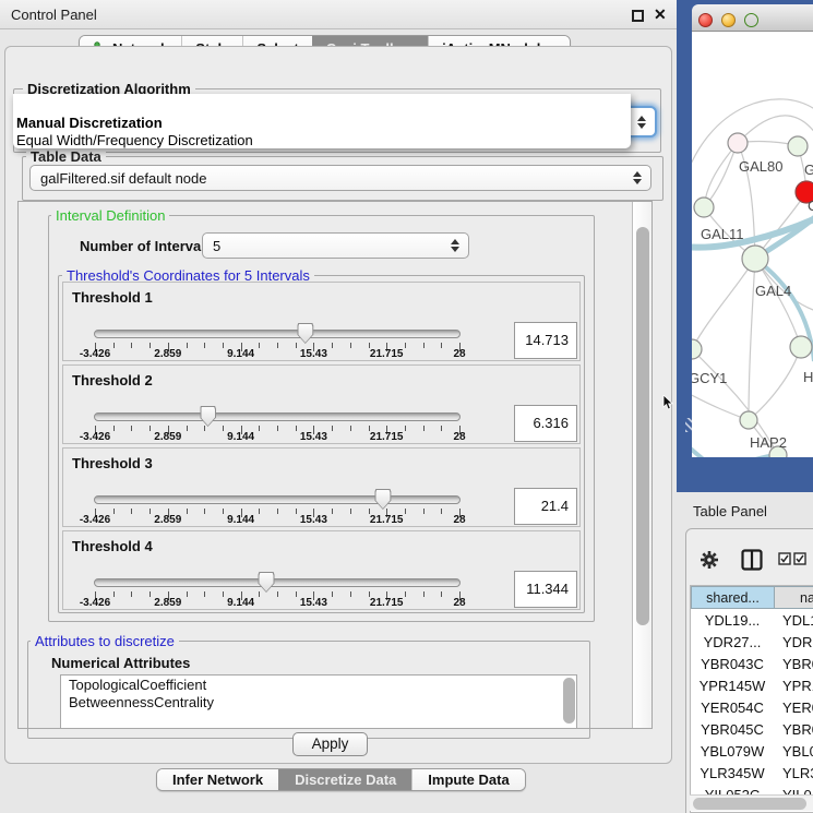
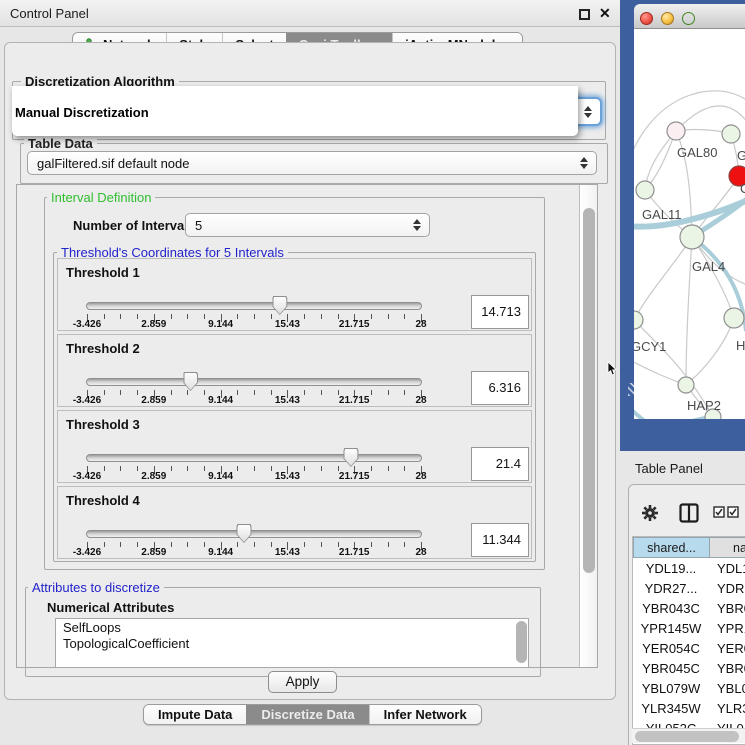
  Control Panel
  ✕
  Discretization Algorithm
  Manual Discretization
- Equal Width/Frequency Discretization
  Table Data
  galFiltered.sif default node
  Interval Definition
  Number of Interva
  5
  Threshold's Coordinates for 5 Intervals
  Threshold 1
  -3.426
  2.859
  9.144
  15.43
  21.715
  28
  14.713
  Threshold 2
  -3.426
  2.859
  9.144
  15.43
  21.715
  28
  6.316
  Threshold 3
  -3.426
  2.859
  9.144
  15.43
  21.715
  28
  21.4
  Threshold 4
  -3.426
  2.859
  9.144
  15.43
  21.715
  28
  11.344
  Attributes to discretize
  Numerical Attributes
+ SelfLoops
  TopologicalCoefficient
- BetweennessCentrality
  Apply
- Infer Network
+ Impute Data
  Discretize Data
- Impute Data
+ Infer Network
  GAL80
  GAL11
  GAL4
  GCY1
  H
  HAP2
  Table Panel
  shared...
  na
  YDL19...
  YDL
  YDR27...
  YDR
  YBR043C
  YBR
  YPR145W
  YPR
  YER054C
  YER
  YBR045C
  YBR
  YBL079W
  YBL
  YLR345W
  YLR
